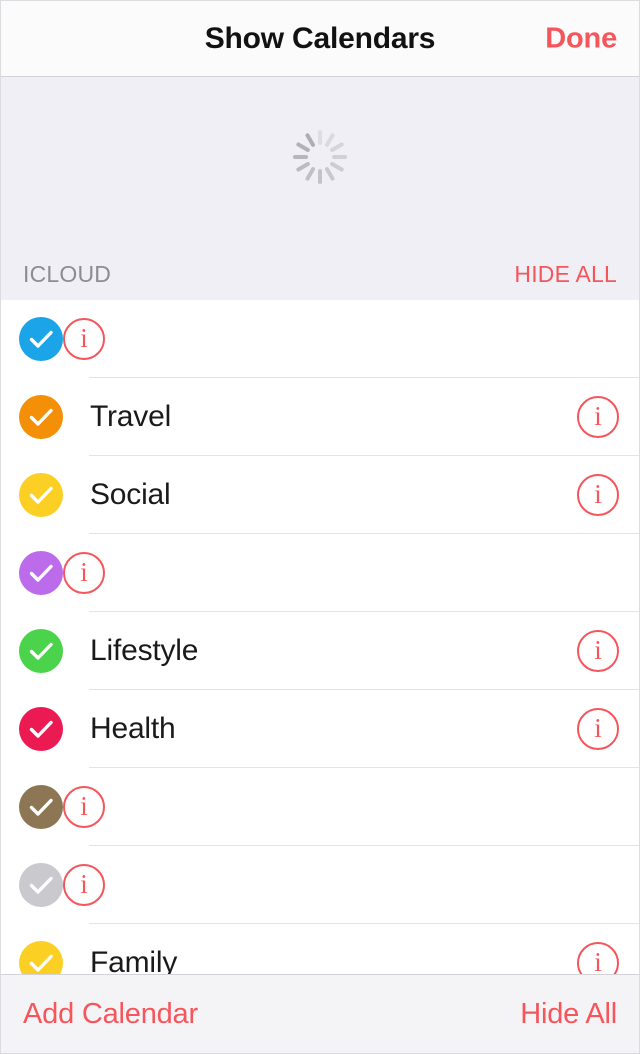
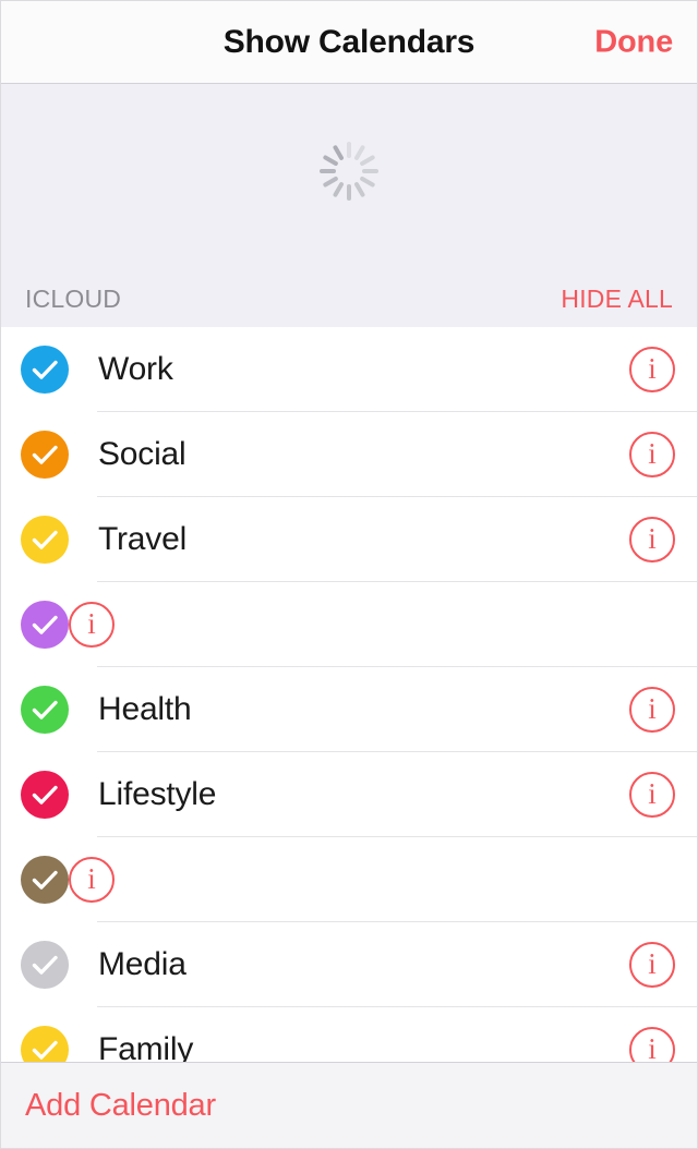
  Show Calendars
  Done
  ICLOUD
  HIDE ALL
+ Work
  i
- Travel
+ Social
  i
- Social
+ Travel
  i
  i
- Lifestyle
+ Health
  i
- Health
+ Lifestyle
  i
  i
+ Media
  i
  Family
  i
  Add Calendar
- Hide All
